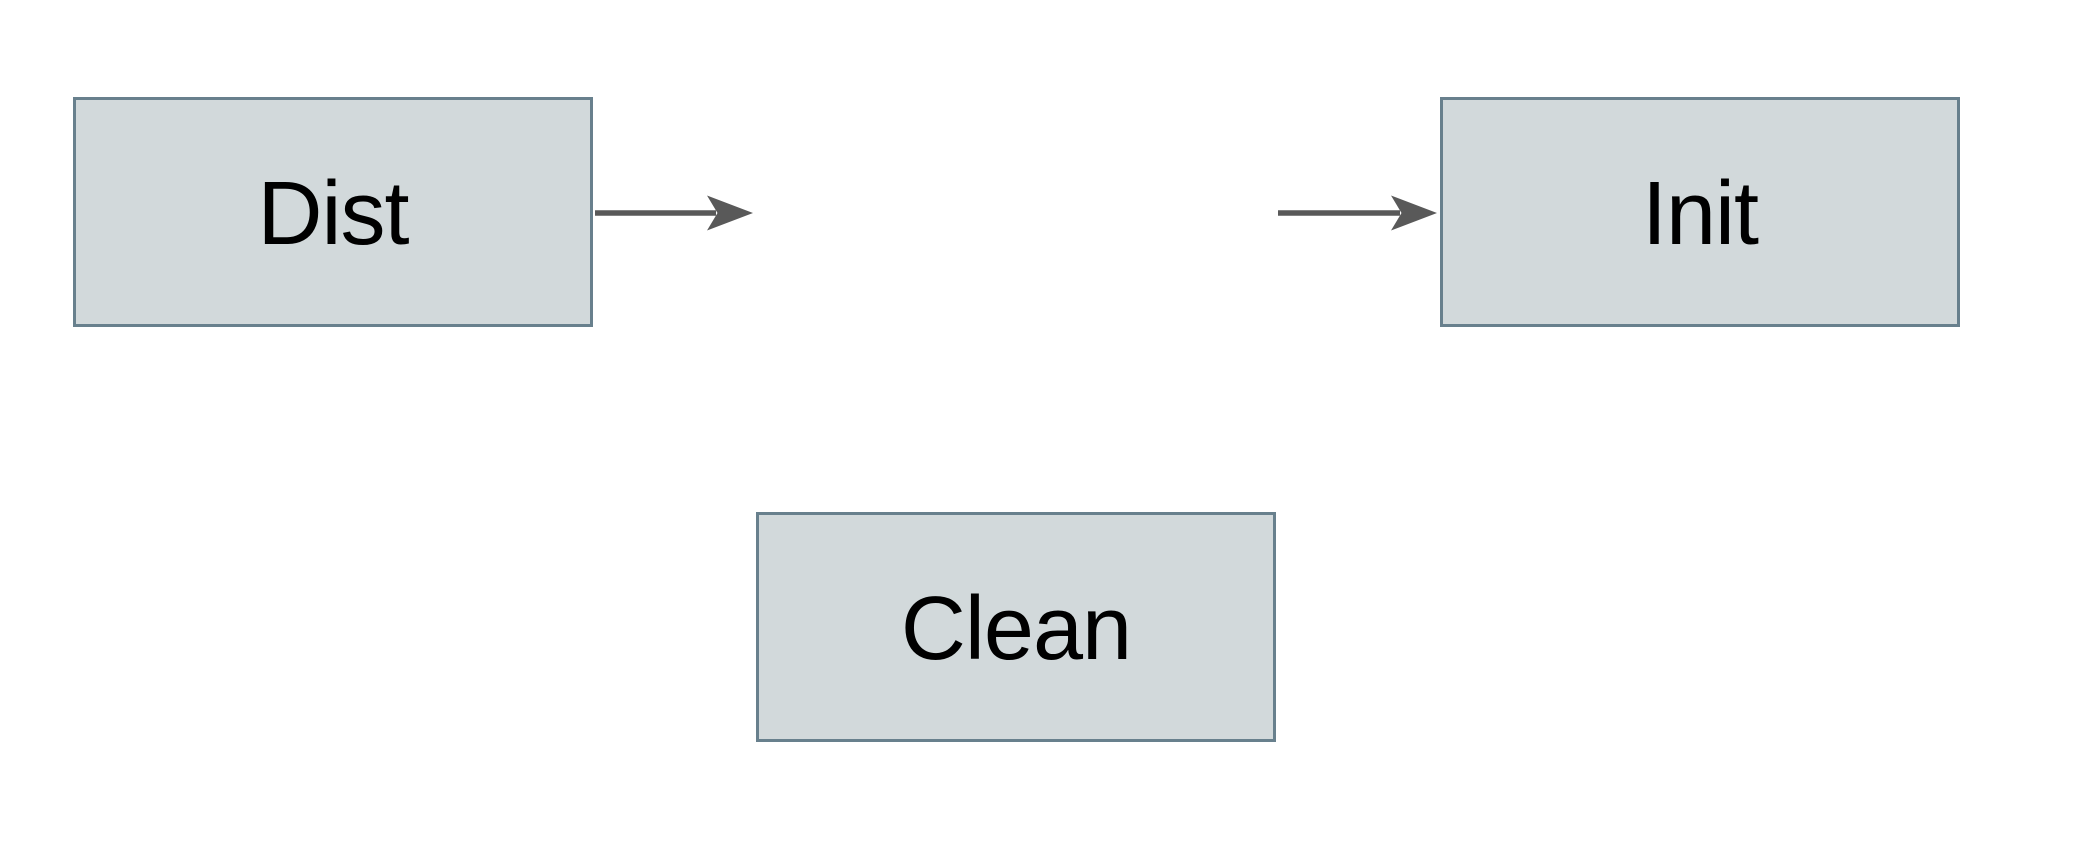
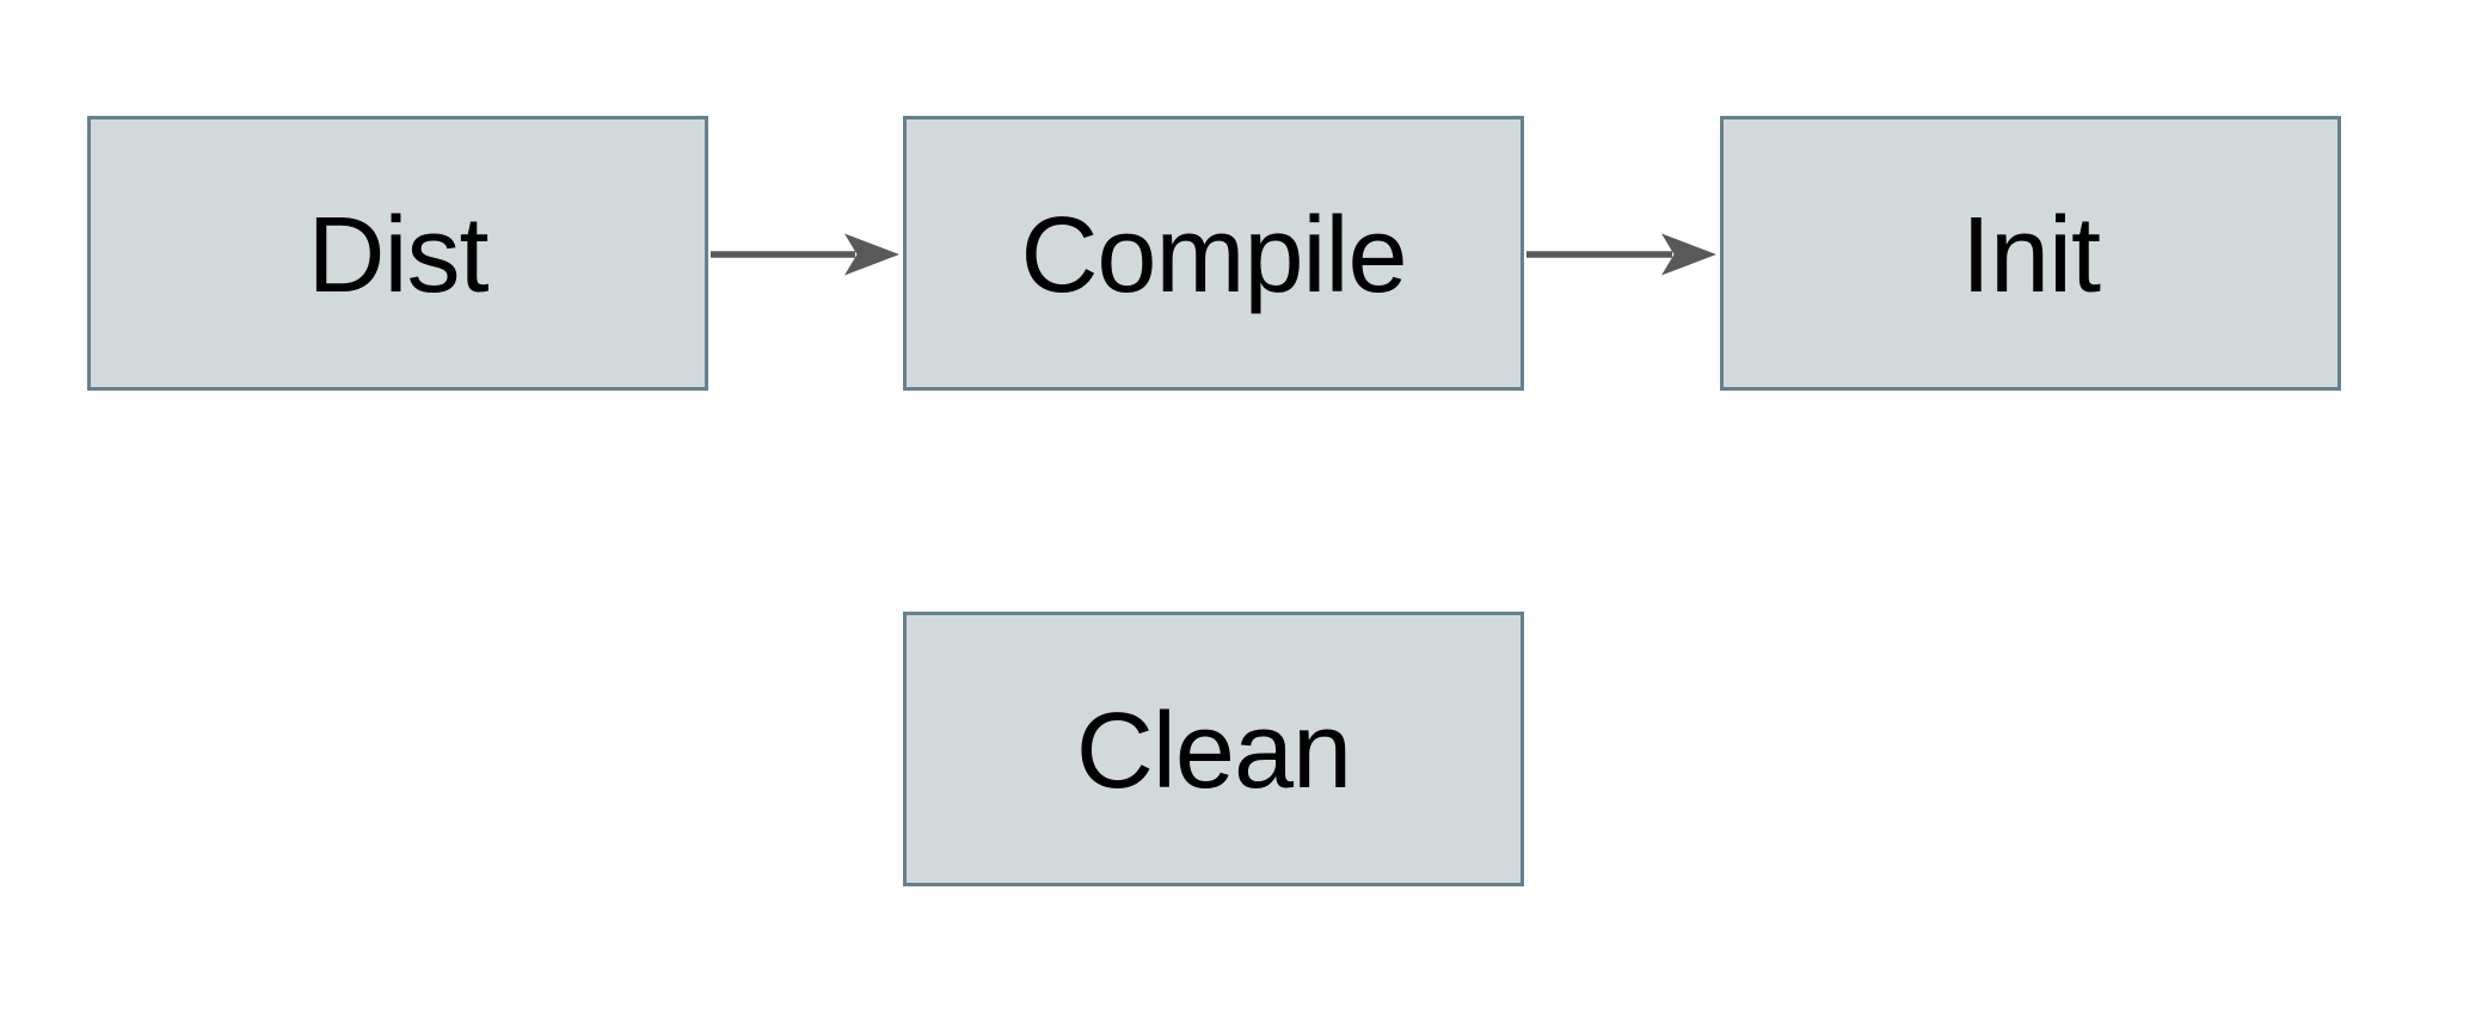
  Dist
+ Compile
  Init
  Clean
